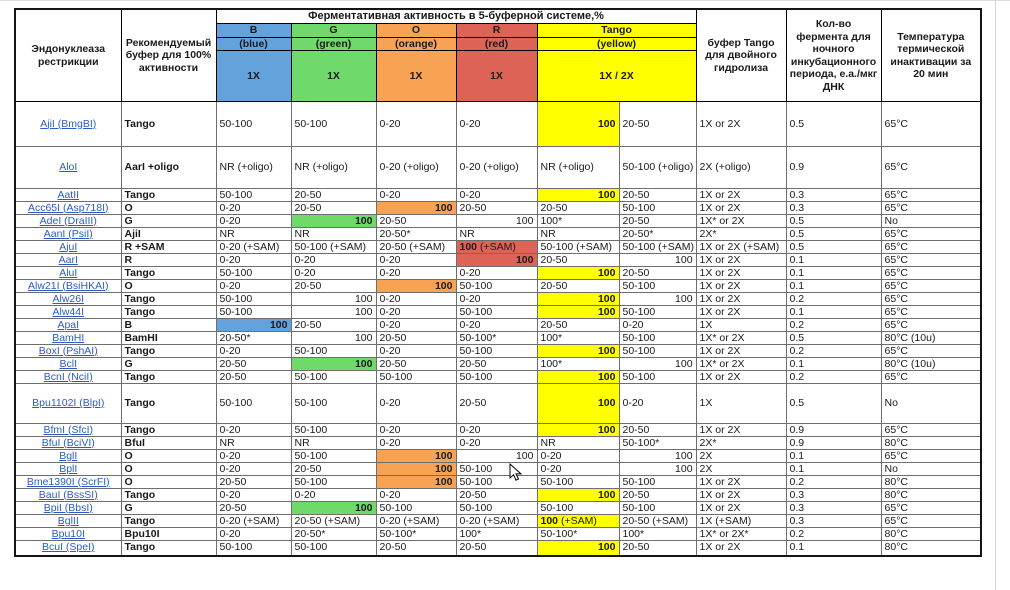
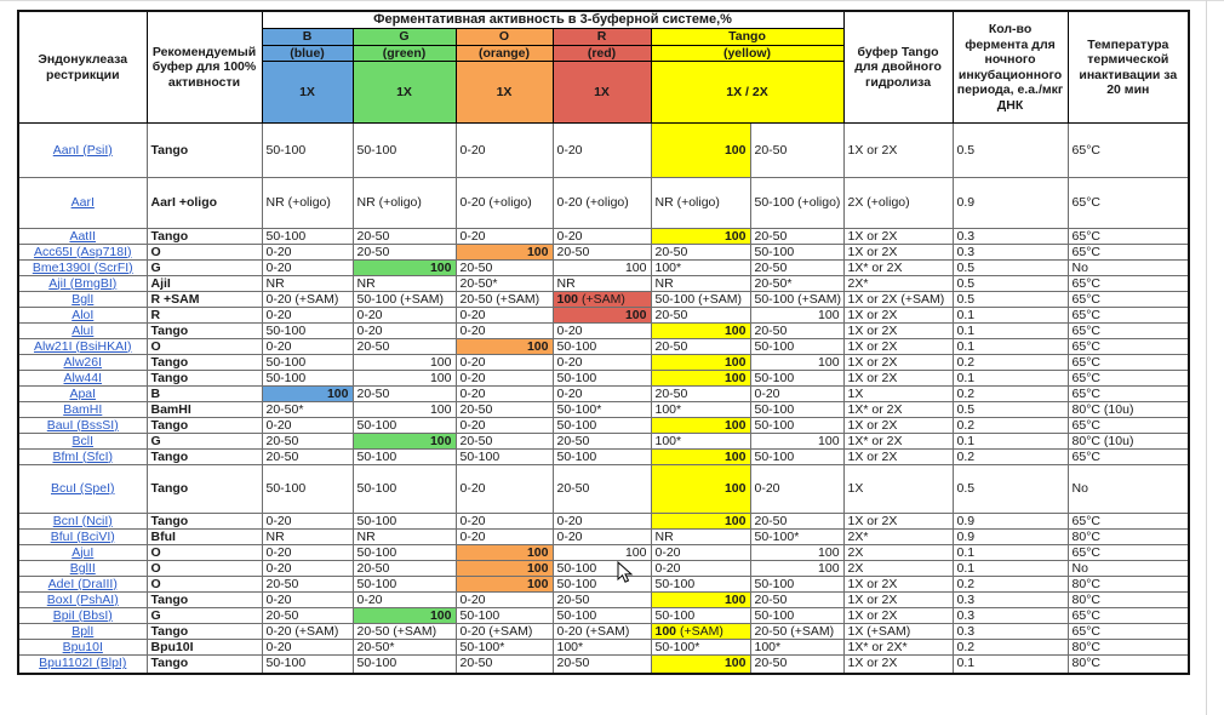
- Эндонуклеаза рестрикции	Рекомендуемый буфер для 100% активности	Ферментативная активность в 5-буферной системе,%	буфер Tango для двойного гидролиза	Кол-во фермента для ночного инкубационного периода, е.а./мкг ДНК	Температура термической инактивации за 20 мин
+ Эндонуклеаза рестрикции	Рекомендуемый буфер для 100% активности	Ферментативная активность в 3-буферной системе,%	буфер Tango для двойного гидролиза	Кол-во фермента для ночного инкубационного периода, е.а./мкг ДНК	Температура термической инактивации за 20 мин
  B	G	O	R	Tango
  (blue)	(green)	(orange)	(red)	(yellow)
  1X	1X	1X	1X	1X / 2X
- AjiI (BmgBI)	Tango	50-100	50-100	0-20	0-20	100	20-50	1X or 2X	0.5	65°C
+ AanI (PsiI)	Tango	50-100	50-100	0-20	0-20	100	20-50	1X or 2X	0.5	65°C
- AloI	AarI +oligo	NR (+oligo)	NR (+oligo)	0-20 (+oligo)	0-20 (+oligo)	NR (+oligo)	50-100 (+oligo)	2X (+oligo)	0.9	65°C
+ AarI	AarI +oligo	NR (+oligo)	NR (+oligo)	0-20 (+oligo)	0-20 (+oligo)	NR (+oligo)	50-100 (+oligo)	2X (+oligo)	0.9	65°C
  AatII	Tango	50-100	20-50	0-20	0-20	100	20-50	1X or 2X	0.3	65°C
  Acc65I (Asp718I)	O	0-20	20-50	100	20-50	20-50	50-100	1X or 2X	0.3	65°C
- AdeI (DraIII)	G	0-20	100	20-50	100	100*	20-50	1X* or 2X	0.5	No
+ Bme1390I (ScrFI)	G	0-20	100	20-50	100	100*	20-50	1X* or 2X	0.5	No
- AanI (PsiI)	AjiI	NR	NR	20-50*	NR	NR	20-50*	2X*	0.5	65°C
+ AjiI (BmgBI)	AjiI	NR	NR	20-50*	NR	NR	20-50*	2X*	0.5	65°C
- AjuI	R +SAM	0-20 (+SAM)	50-100 (+SAM)	20-50 (+SAM)	100 (+SAM)	50-100 (+SAM)	50-100 (+SAM)	1X or 2X (+SAM)	0.5	65°C
+ BglI	R +SAM	0-20 (+SAM)	50-100 (+SAM)	20-50 (+SAM)	100 (+SAM)	50-100 (+SAM)	50-100 (+SAM)	1X or 2X (+SAM)	0.5	65°C
- AarI	R	0-20	0-20	0-20	100	20-50	100	1X or 2X	0.1	65°C
+ AloI	R	0-20	0-20	0-20	100	20-50	100	1X or 2X	0.1	65°C
  AluI	Tango	50-100	0-20	0-20	0-20	100	20-50	1X or 2X	0.1	65°C
  Alw21I (BsiHKAI)	O	0-20	20-50	100	50-100	20-50	50-100	1X or 2X	0.1	65°C
  Alw26I	Tango	50-100	100	0-20	0-20	100	100	1X or 2X	0.2	65°C
  Alw44I	Tango	50-100	100	0-20	50-100	100	50-100	1X or 2X	0.1	65°C
  ApaI	B	100	20-50	0-20	0-20	20-50	0-20	1X	0.2	65°C
  BamHI	BamHI	20-50*	100	20-50	50-100*	100*	50-100	1X* or 2X	0.5	80°C (10u)
- BoxI (PshAI)	Tango	0-20	50-100	0-20	50-100	100	50-100	1X or 2X	0.2	65°C
+ BauI (BssSI)	Tango	0-20	50-100	0-20	50-100	100	50-100	1X or 2X	0.2	65°C
  BclI	G	20-50	100	20-50	20-50	100*	100	1X* or 2X	0.1	80°C (10u)
- BcnI (NciI)	Tango	20-50	50-100	50-100	50-100	100	50-100	1X or 2X	0.2	65°C
+ BfmI (SfcI)	Tango	20-50	50-100	50-100	50-100	100	50-100	1X or 2X	0.2	65°C
- Bpu1102I (BlpI)	Tango	50-100	50-100	0-20	20-50	100	0-20	1X	0.5	No
+ BcuI (SpeI)	Tango	50-100	50-100	0-20	20-50	100	0-20	1X	0.5	No
- BfmI (SfcI)	Tango	0-20	50-100	0-20	0-20	100	20-50	1X or 2X	0.9	65°C
+ BcnI (NciI)	Tango	0-20	50-100	0-20	0-20	100	20-50	1X or 2X	0.9	65°C
  BfuI (BciVI)	BfuI	NR	NR	0-20	0-20	NR	50-100*	2X*	0.9	80°C
- BglI	O	0-20	50-100	100	100	0-20	100	2X	0.1	65°C
+ AjuI	O	0-20	50-100	100	100	0-20	100	2X	0.1	65°C
- BplI	O	0-20	20-50	100	50-100	0-20	100	2X	0.1	No
+ BglII	O	0-20	20-50	100	50-100	0-20	100	2X	0.1	No
- Bme1390I (ScrFI)	O	20-50	50-100	100	50-100	50-100	50-100	1X or 2X	0.2	80°C
+ AdeI (DraIII)	O	20-50	50-100	100	50-100	50-100	50-100	1X or 2X	0.2	80°C
- BauI (BssSI)	Tango	0-20	0-20	0-20	20-50	100	20-50	1X or 2X	0.3	80°C
+ BoxI (PshAI)	Tango	0-20	0-20	0-20	20-50	100	20-50	1X or 2X	0.3	80°C
  BpiI (BbsI)	G	20-50	100	50-100	50-100	50-100	50-100	1X or 2X	0.3	65°C
- BglII	Tango	0-20 (+SAM)	20-50 (+SAM)	0-20 (+SAM)	0-20 (+SAM)	100 (+SAM)	20-50 (+SAM)	1X (+SAM)	0.3	65°C
+ BplI	Tango	0-20 (+SAM)	20-50 (+SAM)	0-20 (+SAM)	0-20 (+SAM)	100 (+SAM)	20-50 (+SAM)	1X (+SAM)	0.3	65°C
  Bpu10I	Bpu10I	0-20	20-50*	50-100*	100*	50-100*	100*	1X* or 2X*	0.2	80°C
- BcuI (SpeI)	Tango	50-100	50-100	20-50	20-50	100	20-50	1X or 2X	0.1	80°C
+ Bpu1102I (BlpI)	Tango	50-100	50-100	20-50	20-50	100	20-50	1X or 2X	0.1	80°C
